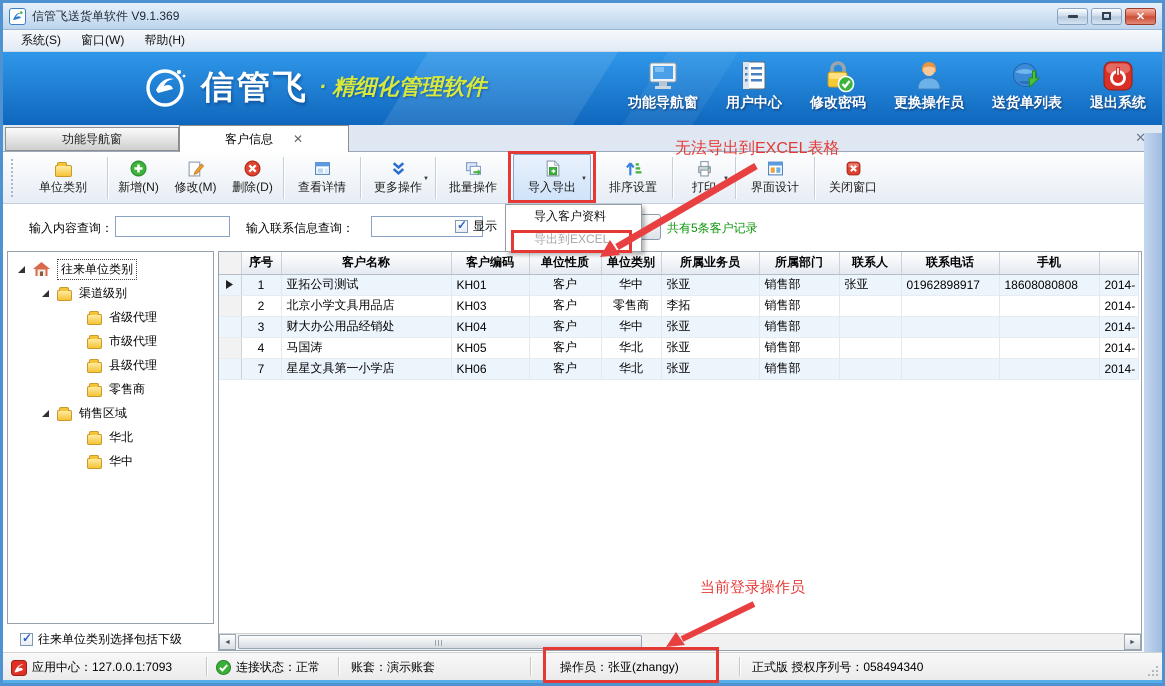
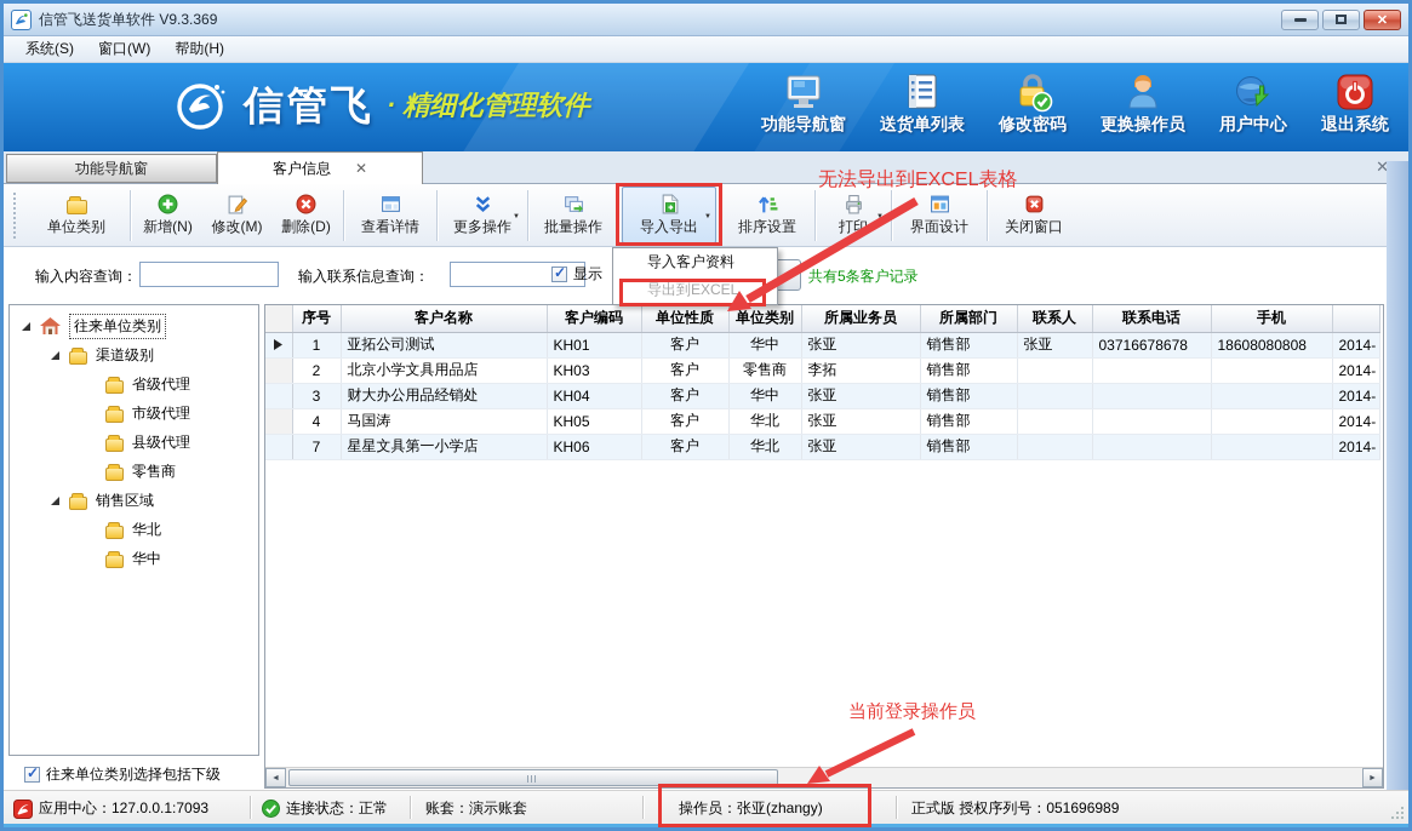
- 信管飞送货单软件 V9.1.369
+ 信管飞送货单软件 V9.3.369
  ✕
  系统(S)
  窗口(W)
  帮助(H)
  信管飞
  · 精细化管理软件
  功能导航窗
- 用户中心
+ 送货单列表
  修改密码
  更换操作员
- 送货单列表
+ 用户中心
  退出系统
  功能导航窗
  客户信息
  ✕
  ✕
  单位类别
  新增(N)
  修改(M)
  删除(D)
  查看详情
  更多操作
  批量操作
  导入导出
  排序设置
  打印
  界面设计
  关闭窗口
  输入内容查询：
  输入联系信息查询：
  显示
  共有5条客户记录
  导入客户资料
  导出到EXCEL
  往来单位类别
  渠道级别
  省级代理
  市级代理
  县级代理
  零售商
  销售区域
  华北
  华中
  往来单位类别选择包括下级
  	序号	客户名称	客户编码	单位性质	单位类别	所属业务员	所属部门	联系人	联系电话	手机
- 	1	亚拓公司测试	KH01	客户	华中	张亚	销售部	张亚	01962898917	18608080808	2014-
+ 	1	亚拓公司测试	KH01	客户	华中	张亚	销售部	张亚	03716678678	18608080808	2014-
  	2	北京小学文具用品店	KH03	客户	零售商	李拓	销售部				2014-
  	3	财大办公用品经销处	KH04	客户	华中	张亚	销售部				2014-
  	4	马国涛	KH05	客户	华北	张亚	销售部				2014-
  	7	星星文具第一小学店	KH06	客户	华北	张亚	销售部				2014-
  应用中心：127.0.0.1:7093
  连接状态：正常
  账套：演示账套
  操作员：张亚(zhangy)
- 正式版 授权序列号：058494340
+ 正式版 授权序列号：051696989
  无法导出到EXCEL表格
  当前登录操作员
